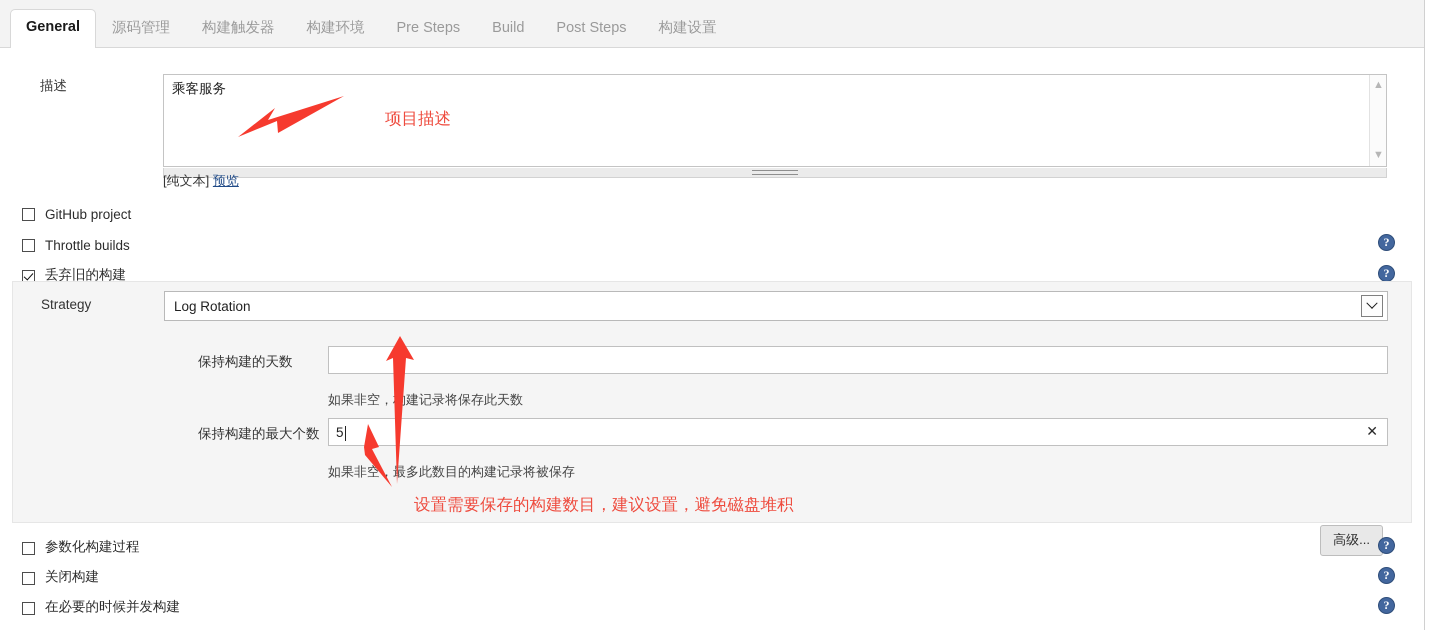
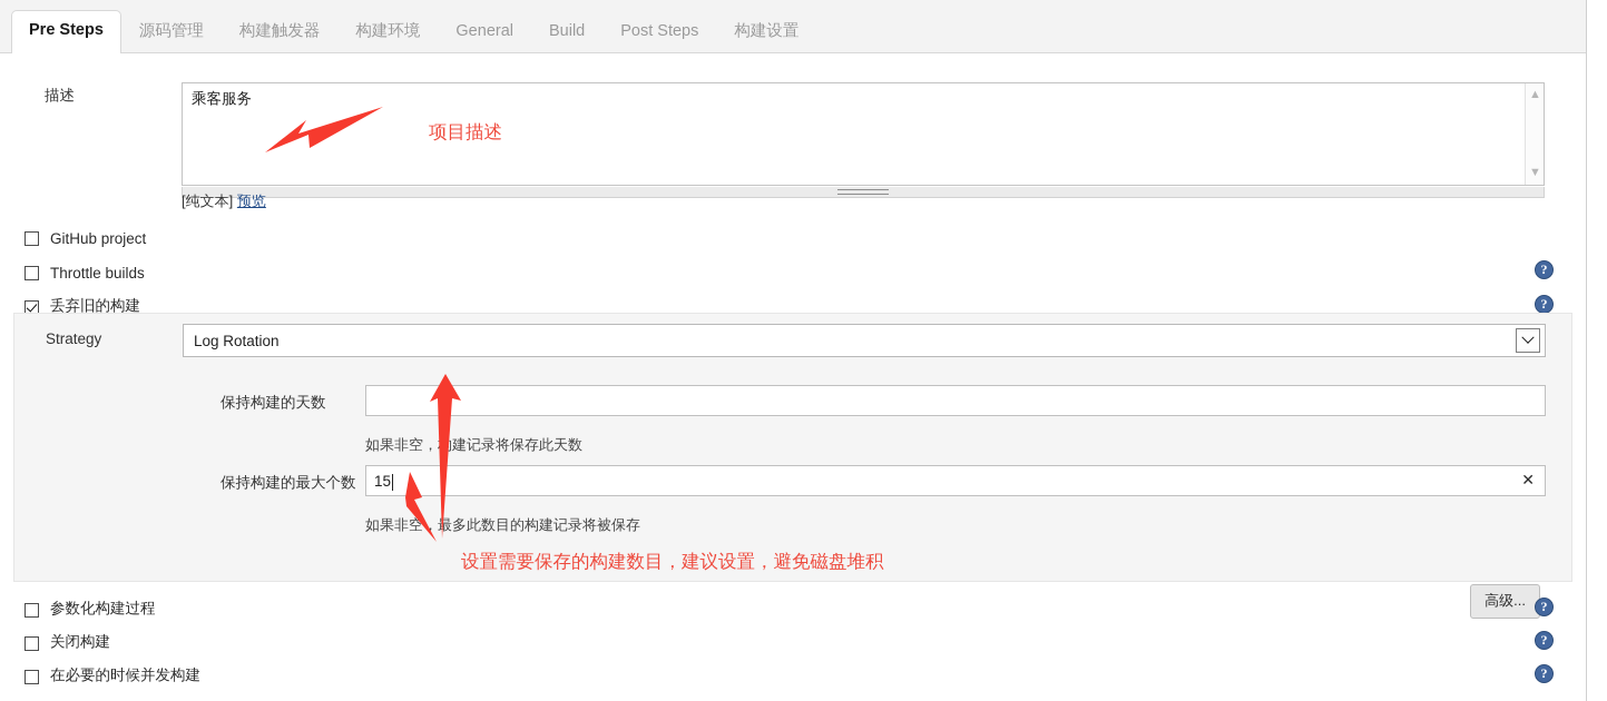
- General
+ Pre Steps
  源码管理
  构建触发器
  构建环境
- Pre Steps
+ General
  Build
  Post Steps
  构建设置
  描述
  乘客服务
  ▲
  ▼
  [纯文本] 预览
  GitHub project
  Throttle builds
  ?
  丢弃旧的构建
  ?
  Strategy
  Log Rotation
  保持构建的天数
  如果非空，建记录将保存此天数
  保持构建的最大个数
- 5
+ 15
  ✕
  如果非空，最多此数目的构建记录将被保存
  高级...
  参数化构建过程
  ?
  关闭构建
  ?
  在必要的时候并发构建
  ?
  项目描述
  设置需要保存的构建数目，建议设置，避免磁盘堆积
